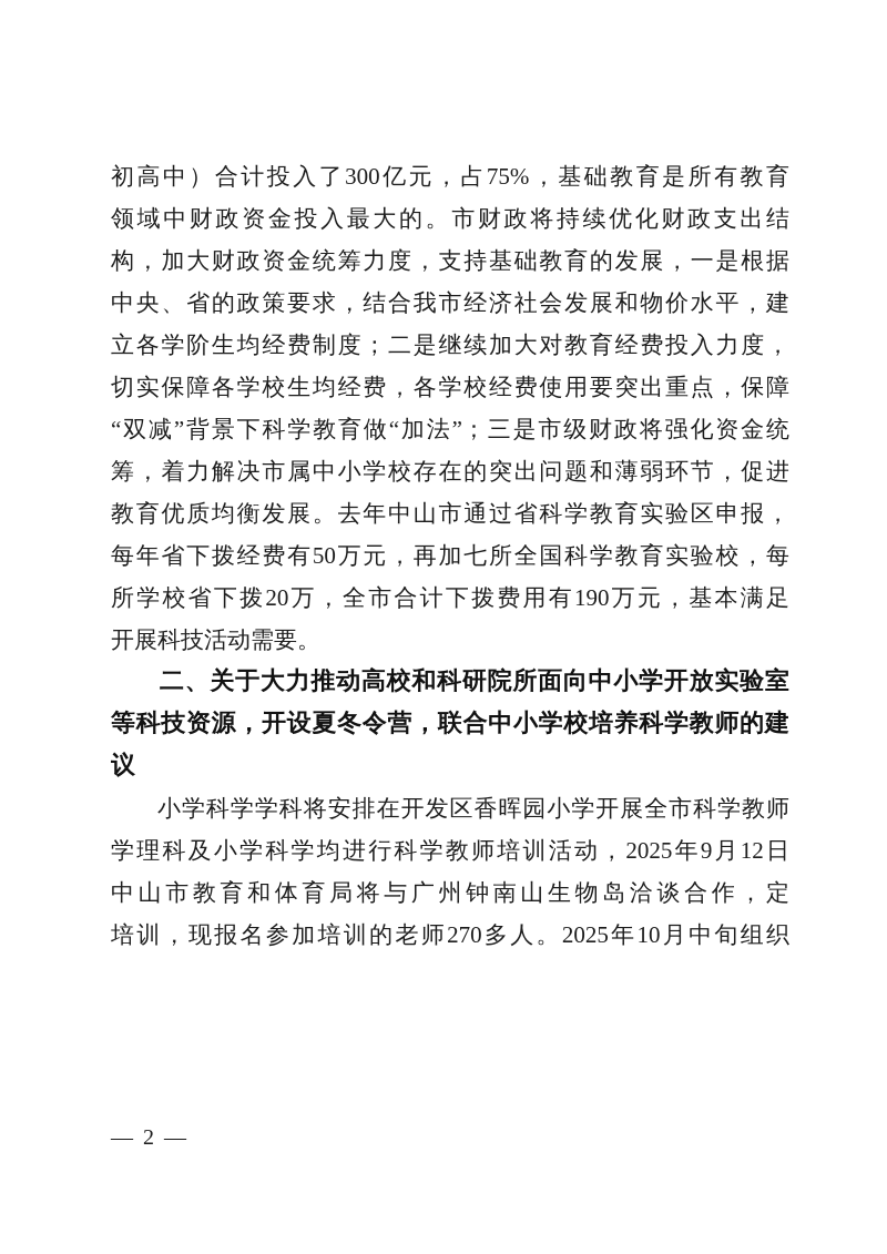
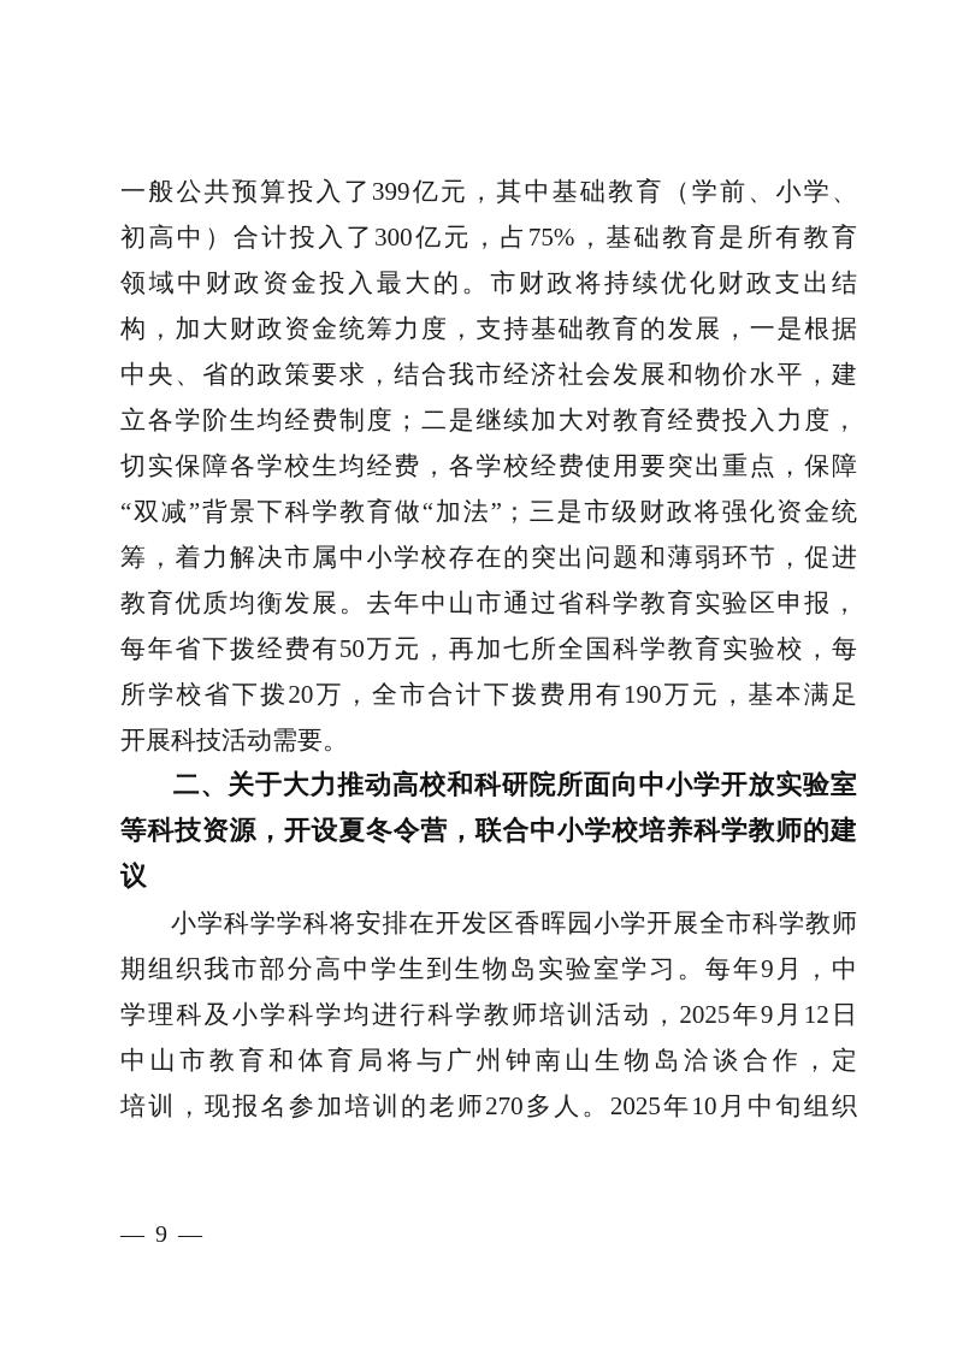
+ 一般公共预算投入了399亿元，其中基础教育（学前、小学、
  初高中）合计投入了300亿元，占75%，基础教育是所有教育
  领域中财政资金投入最大的。市财政将持续优化财政支出结
  构，加大财政资金统筹力度，支持基础教育的发展，一是根据
  中央、省的政策要求，结合我市经济社会发展和物价水平，建
  立各学阶生均经费制度；二是继续加大对教育经费投入力度，
  切实保障各学校生均经费，各学校经费使用要突出重点，保障
  “双减”背景下科学教育做“加法”；三是市级财政将强化资金统
  筹，着力解决市属中小学校存在的突出问题和薄弱环节，促进
  教育优质均衡发展。去年中山市通过省科学教育实验区申报，
  每年省下拨经费有50万元，再加七所全国科学教育实验校，每
  所学校省下拨20万，全市合计下拨费用有190万元，基本满足
  开展科技活动需要。
  二、关于大力推动高校和科研院所面向中小学开放实验室
  等科技资源，开设夏冬令营，联合中小学校培养科学教师的建
  议
  小学科学学科将安排在开发区香晖园小学开展全市科学教师
+ 期组织我市部分高中学生到生物岛实验室学习。每年9月，中
  学理科及小学科学均进行科学教师培训活动，2025年9月12日
  中山市教育和体育局将与广州钟南山生物岛洽谈合作，定
  培训，现报名参加培训的老师270多人。2025年10月中旬组织
- — 2 —
+ — 9 —
